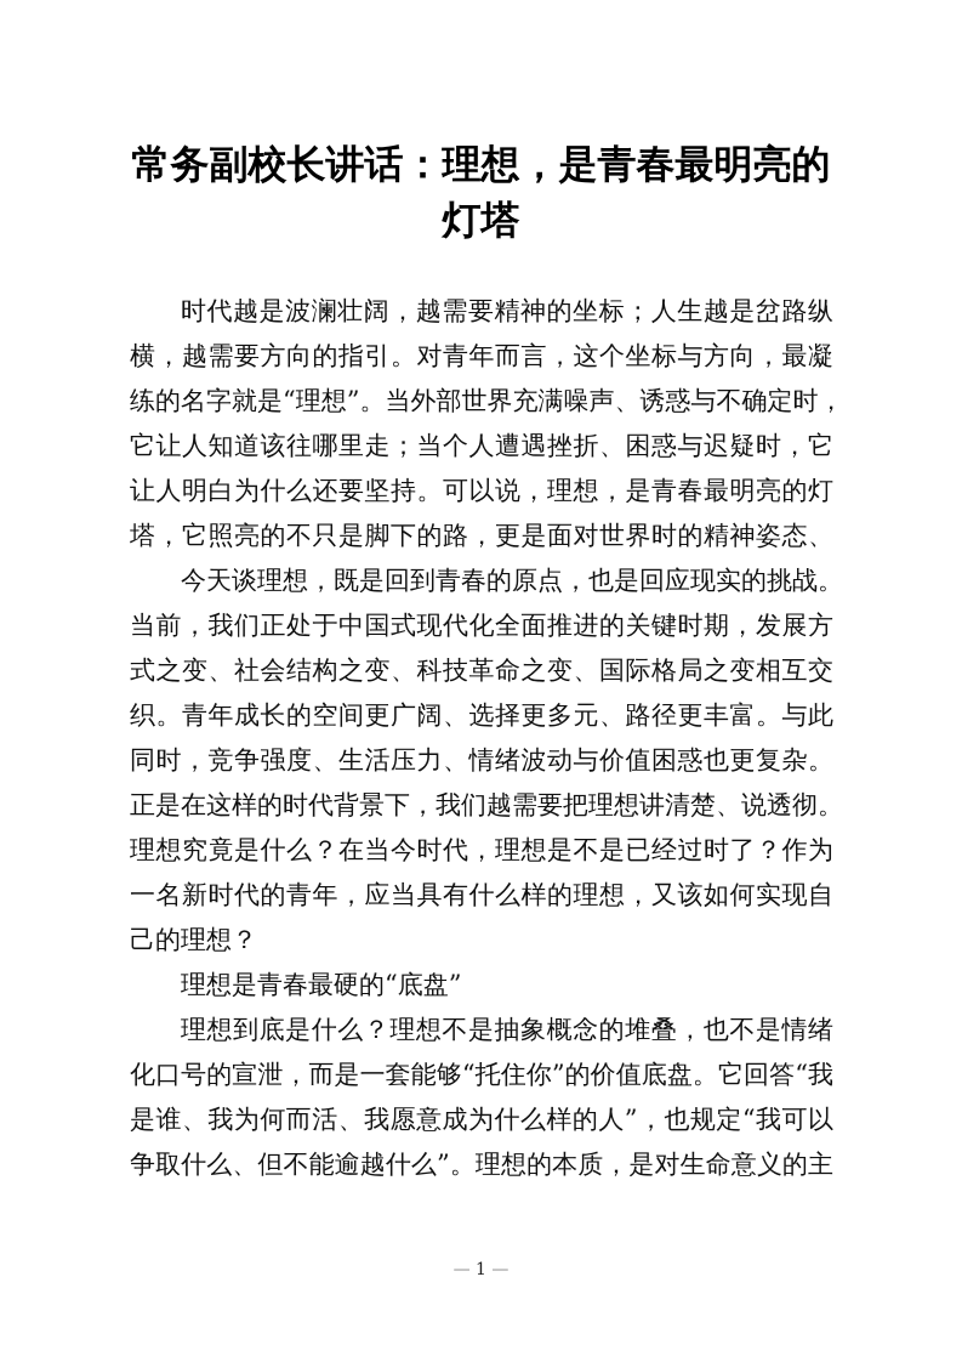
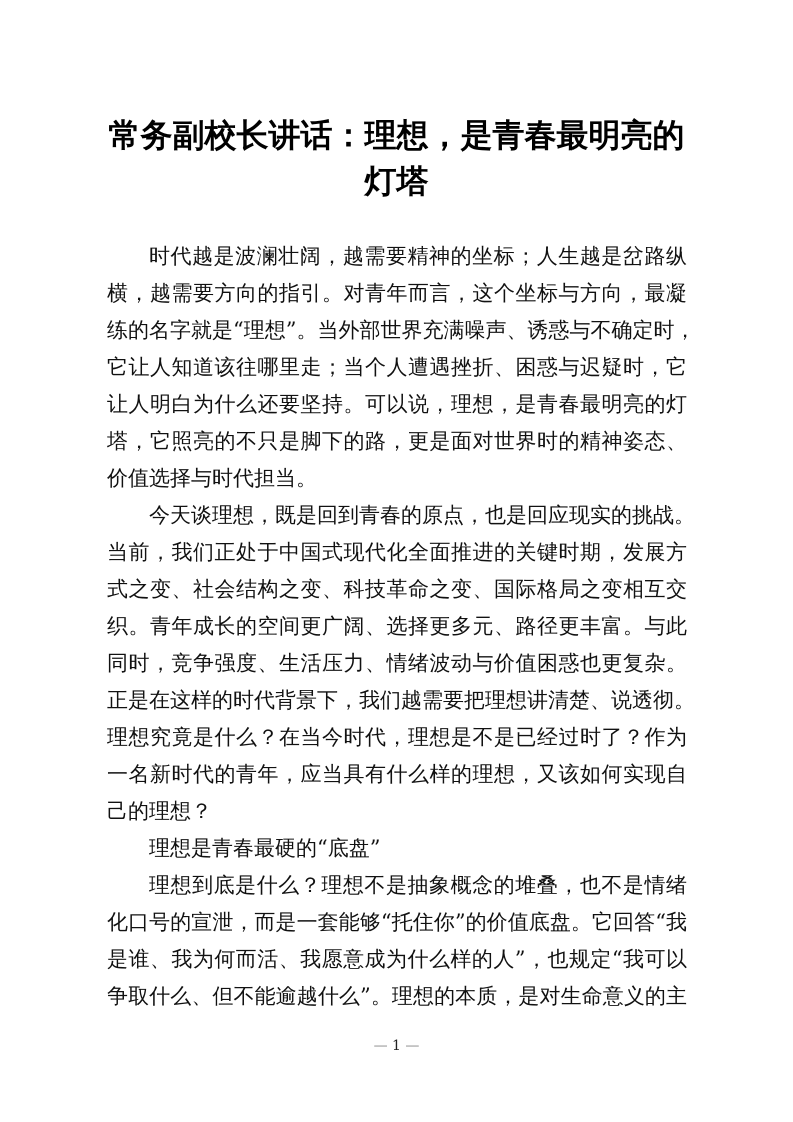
  常务副校长讲话：理想，是青春最明亮的
  灯塔
  时代越是波澜壮阔，越需要精神的坐标；人生越是岔路纵
  横，越需要方向的指引。对青年而言，这个坐标与方向，最凝
  练的名字就是“理想”。当外部世界充满噪声、诱惑与不确定时，
  它让人知道该往哪里走；当个人遭遇挫折、困惑与迟疑时，它
  让人明白为什么还要坚持。可以说，理想，是青春最明亮的灯
  塔，它照亮的不只是脚下的路，更是面对世界时的精神姿态、
+ 价值选择与时代担当。
  今天谈理想，既是回到青春的原点，也是回应现实的挑战。
  当前，我们正处于中国式现代化全面推进的关键时期，发展方
  式之变、社会结构之变、科技革命之变、国际格局之变相互交
  织。青年成长的空间更广阔、选择更多元、路径更丰富。与此
  同时，竞争强度、生活压力、情绪波动与价值困惑也更复杂。
  正是在这样的时代背景下，我们越需要把理想讲清楚、说透彻。
  理想究竟是什么？在当今时代，理想是不是已经过时了？作为
  一名新时代的青年，应当具有什么样的理想，又该如何实现自
  己的理想？
  理想是青春最硬的“底盘”
  理想到底是什么？理想不是抽象概念的堆叠，也不是情绪
  化口号的宣泄，而是一套能够“托住你”的价值底盘。它回答“我
  是谁、我为何而活、我愿意成为什么样的人”，也规定“我可以
  争取什么、但不能逾越什么”。理想的本质，是对生命意义的主
  — 1 —
